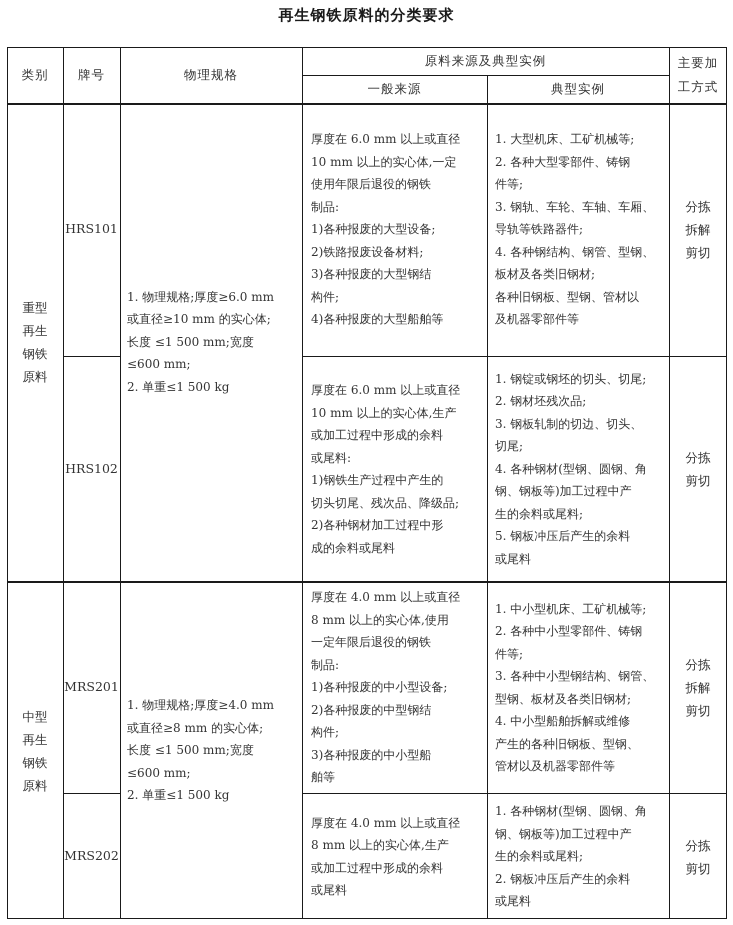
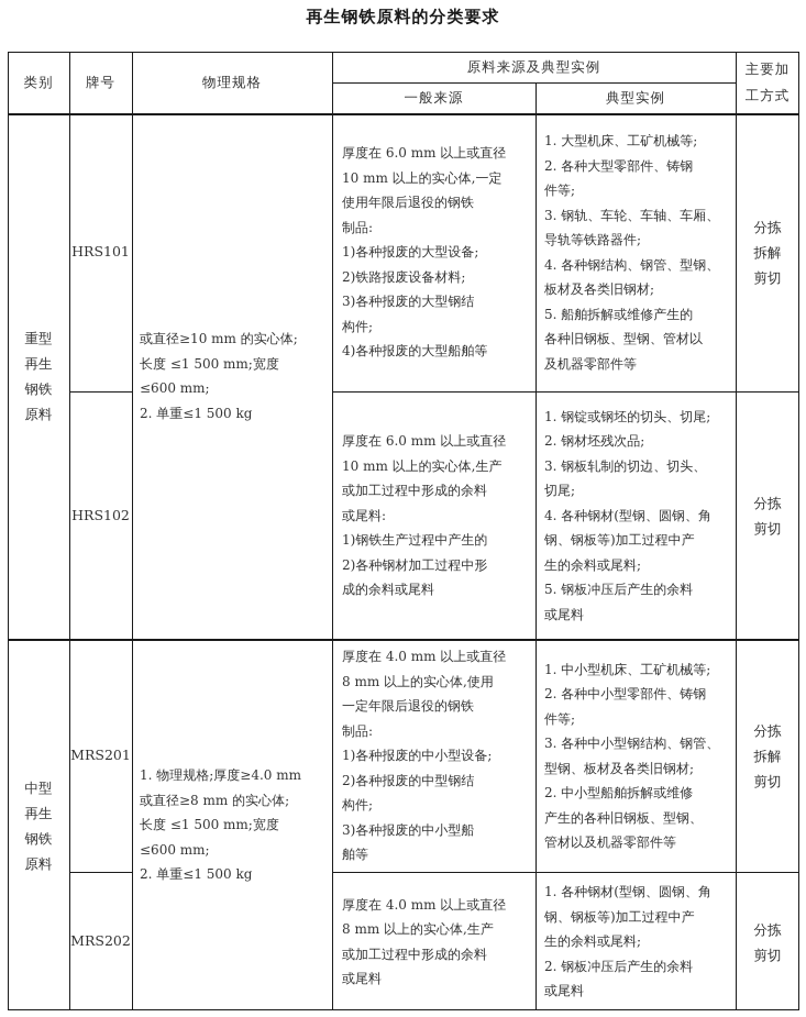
  再生钢铁原料的分类要求
  类别
  牌号
  物理规格
  原料来源及典型实例
  一般来源
  典型实例
  主要加
  工方式
  重型
  再生
  钢铁
  原料
  HRS101
  HRS102
- 1. 物理规格;厚度≥6.0 mm
  或直径≥10 mm 的实心体;
  长度 ≤1 500 mm;宽度
  ≤600 mm;
  2. 单重≤1 500 kg
  厚度在 6.0 mm 以上或直径
  10 mm 以上的实心体,一定
  使用年限后退役的钢铁
  制品:
  1)各种报废的大型设备;
  2)铁路报废设备材料;
  3)各种报废的大型钢结
  构件;
  4)各种报废的大型船舶等
  1. 大型机床、工矿机械等;
  2. 各种大型零部件、铸钢
  件等;
  3. 钢轨、车轮、车轴、车厢、
  导轨等铁路器件;
  4. 各种钢结构、钢管、型钢、
  板材及各类旧钢材;
+ 5. 船舶拆解或维修产生的
  各种旧钢板、型钢、管材以
  及机器零部件等
  分拣
  拆解
  剪切
  厚度在 6.0 mm 以上或直径
  10 mm 以上的实心体,生产
  或加工过程中形成的余料
  或尾料:
  1)钢铁生产过程中产生的
- 切头切尾、残次品、降级品;
  2)各种钢材加工过程中形
  成的余料或尾料
  1. 钢锭或钢坯的切头、切尾;
  2. 钢材坯残次品;
  3. 钢板轧制的切边、切头、
  切尾;
  4. 各种钢材(型钢、圆钢、角
  钢、钢板等)加工过程中产
  生的余料或尾料;
  5. 钢板冲压后产生的余料
  或尾料
  分拣
  剪切
  中型
  再生
  钢铁
  原料
  MRS201
  MRS202
  1. 物理规格;厚度≥4.0 mm
  或直径≥8 mm 的实心体;
  长度 ≤1 500 mm;宽度
  ≤600 mm;
  2. 单重≤1 500 kg
  厚度在 4.0 mm 以上或直径
  8 mm 以上的实心体,使用
  一定年限后退役的钢铁
  制品:
  1)各种报废的中小型设备;
  2)各种报废的中型钢结
  构件;
  3)各种报废的中小型船
  舶等
  1. 中小型机床、工矿机械等;
  2. 各种中小型零部件、铸钢
  件等;
  3. 各种中小型钢结构、钢管、
  型钢、板材及各类旧钢材;
- 4. 中小型船舶拆解或维修
+ 2. 中小型船舶拆解或维修
  产生的各种旧钢板、型钢、
  管材以及机器零部件等
  分拣
  拆解
  剪切
  厚度在 4.0 mm 以上或直径
  8 mm 以上的实心体,生产
  或加工过程中形成的余料
  或尾料
  1. 各种钢材(型钢、圆钢、角
  钢、钢板等)加工过程中产
  生的余料或尾料;
  2. 钢板冲压后产生的余料
  或尾料
  分拣
  剪切
